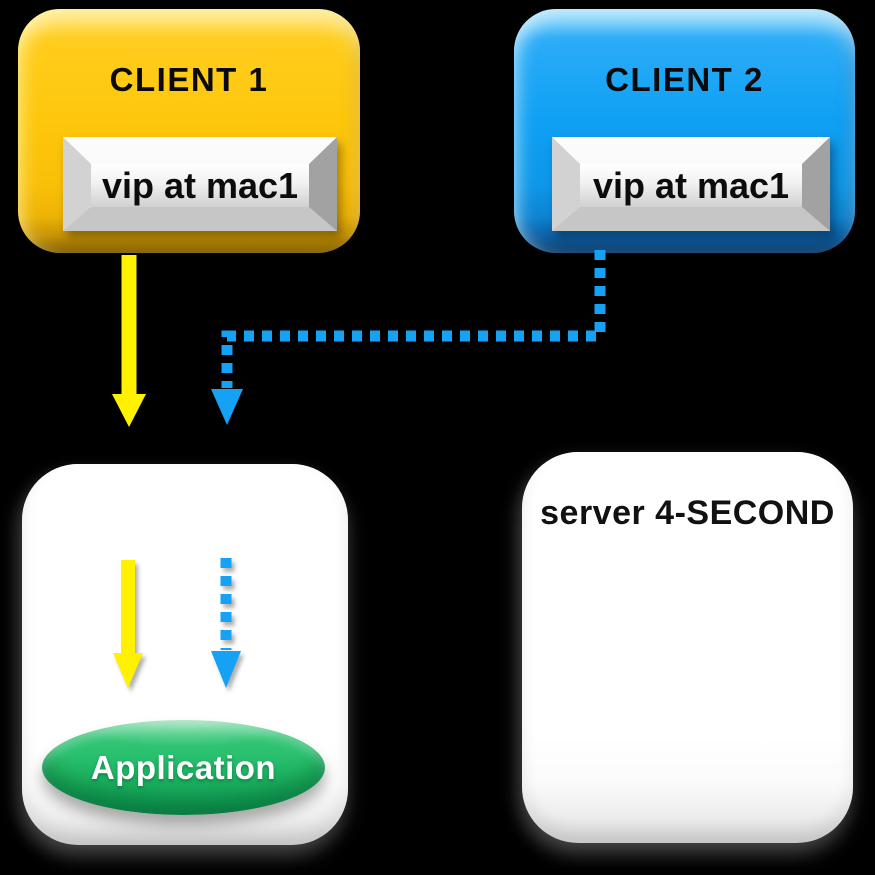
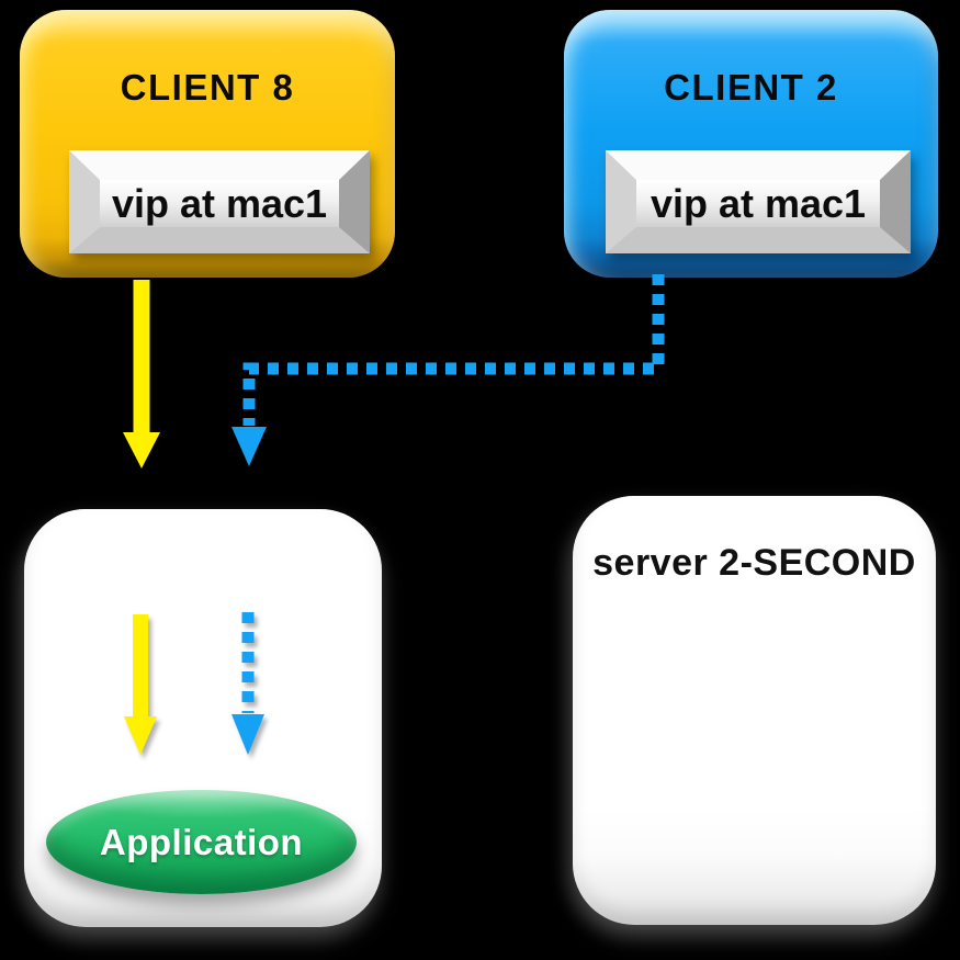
- CLIENT 1
+ CLIENT 8
  vip at mac1
  CLIENT 2
  vip at mac1
  Application
- server 4-SECOND
+ server 2-SECOND
